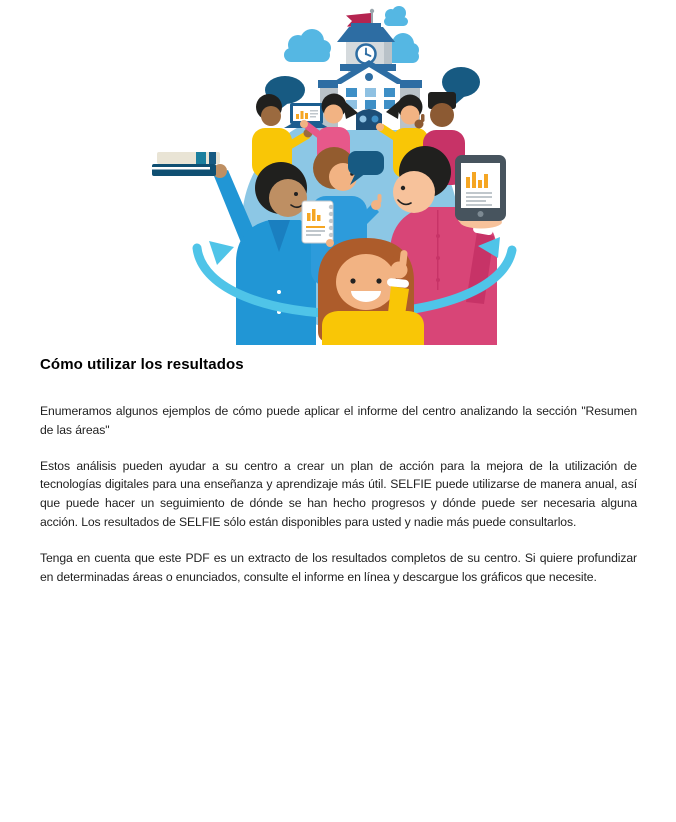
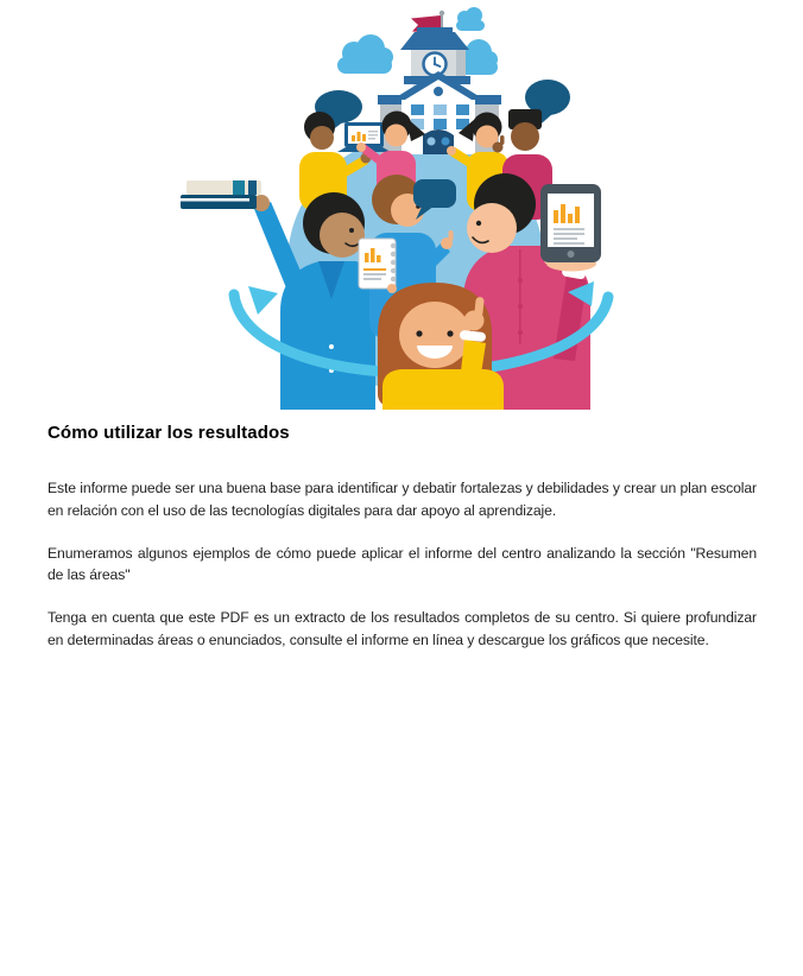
  Cómo utilizar los resultados
+ Este informe puede ser una buena base para identificar y debatir fortalezas y debilidades y crear un plan escolar en relación con el uso de las tecnologías digitales para dar apoyo al aprendizaje.
  Enumeramos algunos ejemplos de cómo puede aplicar el informe del centro analizando la sección "Resumen de las áreas"
- Estos análisis pueden ayudar a su centro a crear un plan de acción para la mejora de la utilización de tecnologías digitales para una enseñanza y aprendizaje más útil. SELFIE puede utilizarse de manera anual, así que puede hacer un seguimiento de dónde se han hecho progresos y dónde puede ser necesaria alguna acción. Los resultados de SELFIE sólo están disponibles para usted y nadie más puede consultarlos.
  Tenga en cuenta que este PDF es un extracto de los resultados completos de su centro. Si quiere profundizar en determinadas áreas o enunciados, consulte el informe en línea y descargue los gráficos que necesite.
